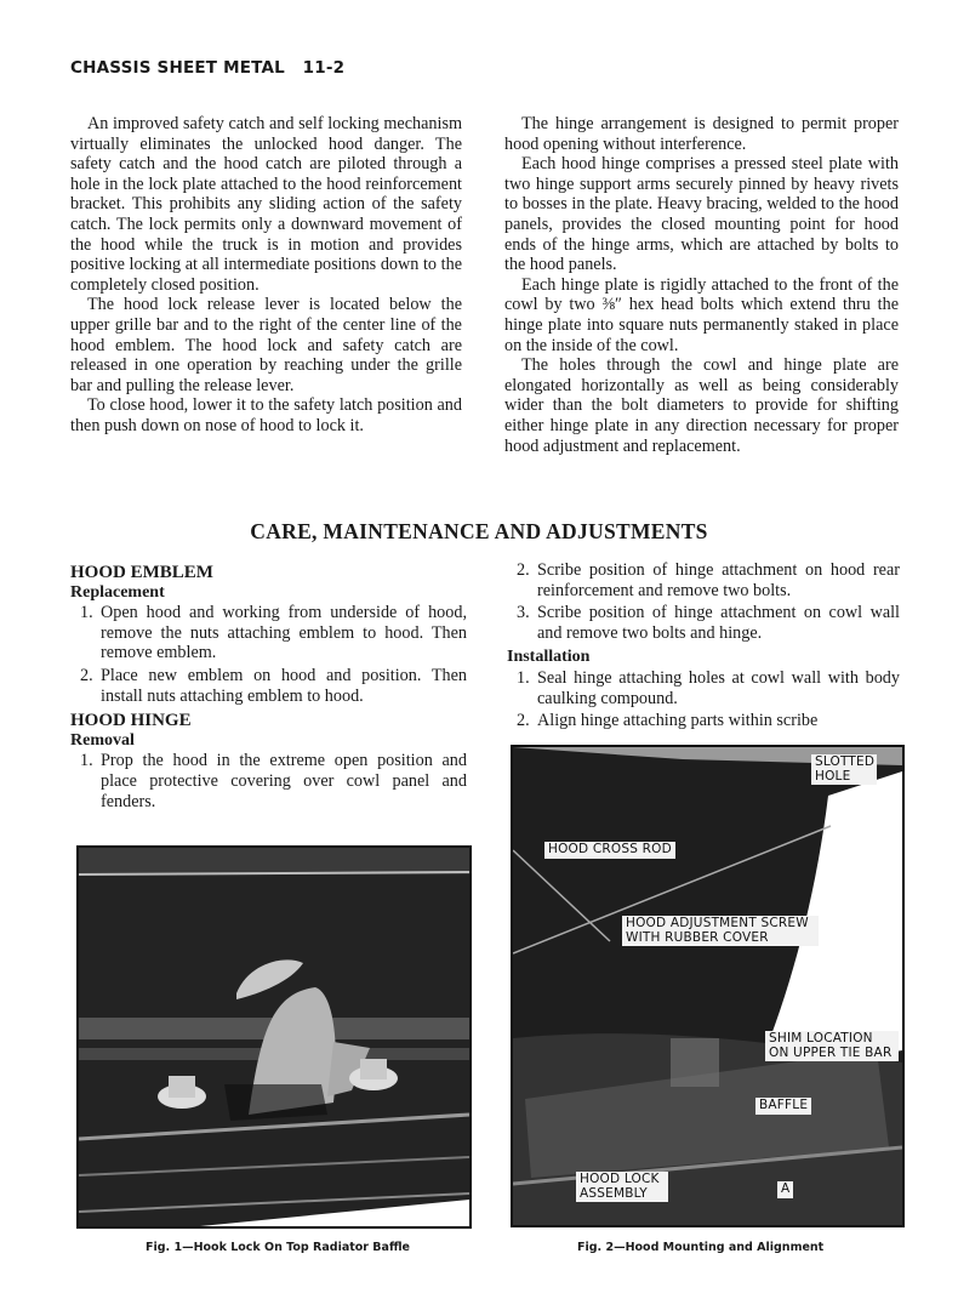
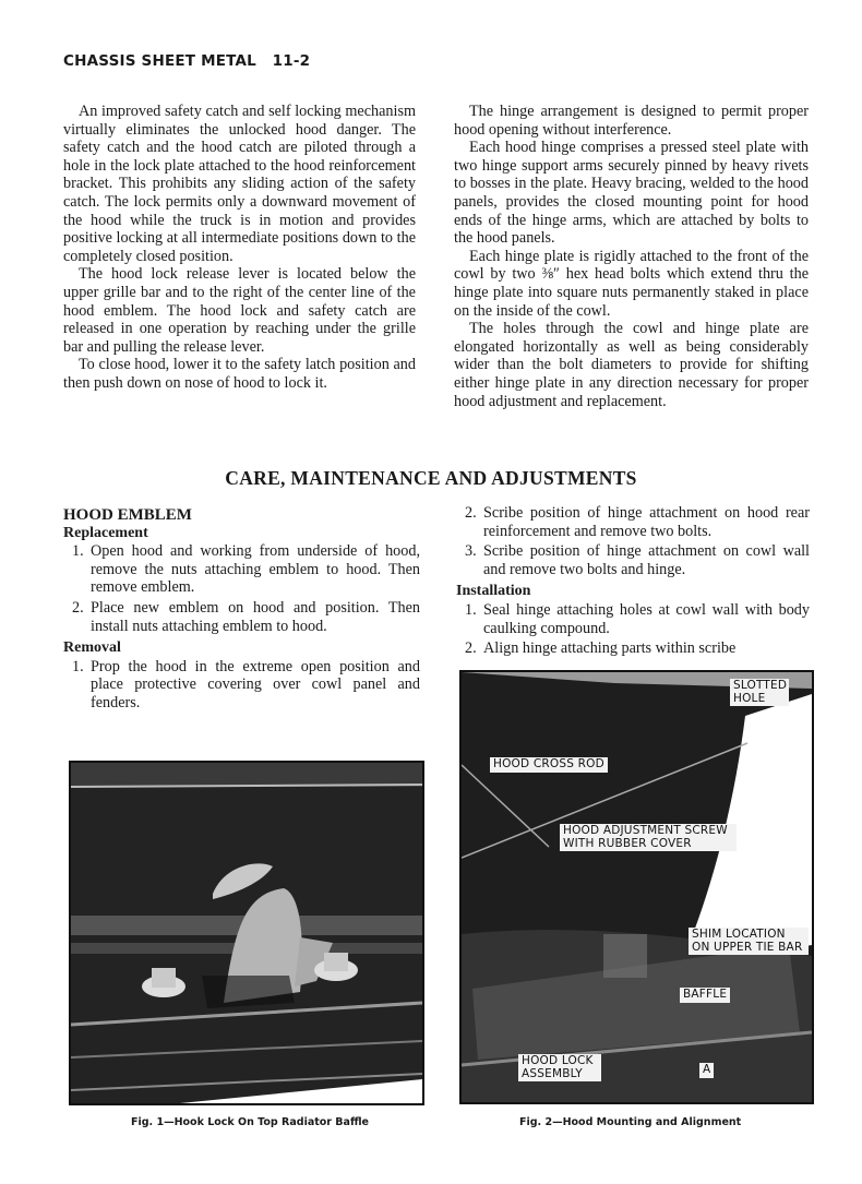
  CHASSIS SHEET METAL 11-2
  An improved safety catch and self locking mechanism virtually eliminates the unlocked hood danger. The safety catch and the hood catch are piloted through a hole in the lock plate attached to the hood reinforcement bracket. This prohibits any sliding action of the safety catch. The lock permits only a downward movement of the hood while the truck is in motion and provides positive locking at all intermediate positions down to the completely closed position.
  The hood lock release lever is located below the upper grille bar and to the right of the center line of the hood emblem. The hood lock and safety catch are released in one operation by reaching under the grille bar and pulling the release lever.
  To close hood, lower it to the safety latch position and then push down on nose of hood to lock it.
  The hinge arrangement is designed to permit proper hood opening without interference.
  Each hood hinge comprises a pressed steel plate with two hinge support arms securely pinned by heavy rivets to bosses in the plate. Heavy bracing, welded to the hood panels, provides the closed mounting point for hood ends of the hinge arms, which are attached by bolts to the hood panels.
  Each hinge plate is rigidly attached to the front of the cowl by two ⅜″ hex head bolts which extend thru the hinge plate into square nuts permanently staked in place on the inside of the cowl.
  The holes through the cowl and hinge plate are elongated horizontally as well as being considerably wider than the bolt diameters to provide for shifting either hinge plate in any direction necessary for proper hood adjustment and replacement.
  CARE, MAINTENANCE AND ADJUSTMENTS
  HOOD EMBLEM
  Replacement
  1.
  Open hood and working from underside of hood, remove the nuts attaching emblem to hood. Then remove emblem.
  2.
  Place new emblem on hood and position. Then install nuts attaching emblem to hood.
- HOOD HINGE
  Removal
  1.
  Prop the hood in the extreme open position and place protective covering over cowl panel and fenders.
  2.
  Scribe position of hinge attachment on hood rear reinforcement and remove two bolts.
  3.
  Scribe position of hinge attachment on cowl wall and remove two bolts and hinge.
  Installation
  1.
  Seal hinge attaching holes at cowl wall with body caulking compound.
  2.
  Align hinge attaching parts within scribe
  Fig. 1—Hook Lock On Top Radiator Baffle
  SLOTTED HOLE
  HOOD CROSS ROD
  HOOD ADJUSTMENT SCREW WITH RUBBER COVER
  SHIM LOCATION ON UPPER TIE BAR
  BAFFLE
  HOOD LOCK ASSEMBLY
  A
  Fig. 2—Hood Mounting and Alignment
